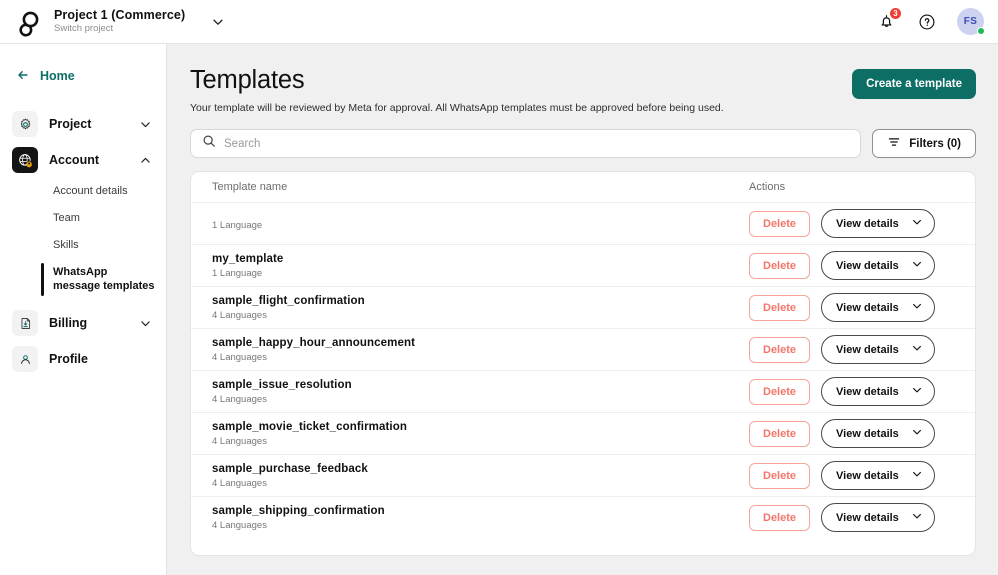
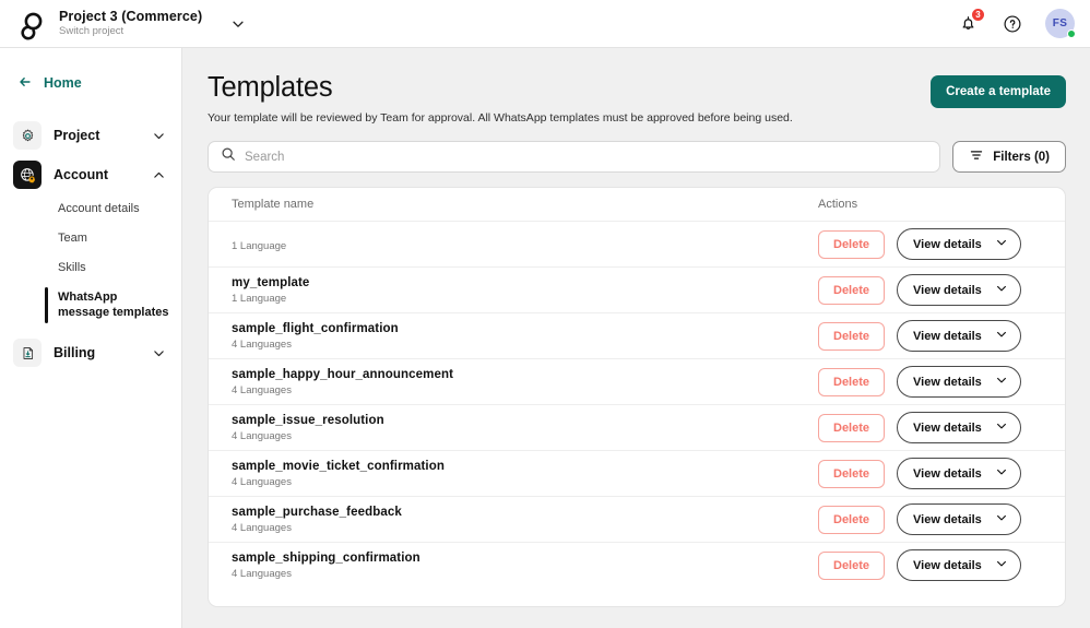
- Project 1 (Commerce)
+ Project 3 (Commerce)
  Switch project
  3
  FS
  Home
  Project
  Account
  Account details
  Team
  Skills
  WhatsApp message templates
  Billing
- Profile
  Templates
- Your template will be reviewed by Meta for approval. All WhatsApp templates must be approved before being used.
+ Your template will be reviewed by Team for approval. All WhatsApp templates must be approved before being used.
  Create a template
  Search
  Filters (0)
  Template name
  Actions
  1 Language
  Delete
  View details
  my_template
  1 Language
  Delete
  View details
  sample_flight_confirmation
  4 Languages
  Delete
  View details
  sample_happy_hour_announcement
  4 Languages
  Delete
  View details
  sample_issue_resolution
  4 Languages
  Delete
  View details
  sample_movie_ticket_confirmation
  4 Languages
  Delete
  View details
  sample_purchase_feedback
  4 Languages
  Delete
  View details
  sample_shipping_confirmation
  4 Languages
  Delete
  View details
